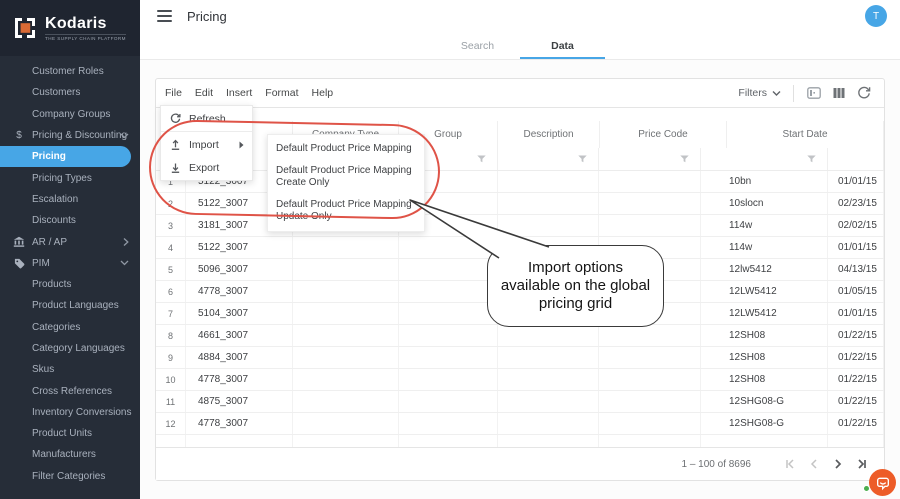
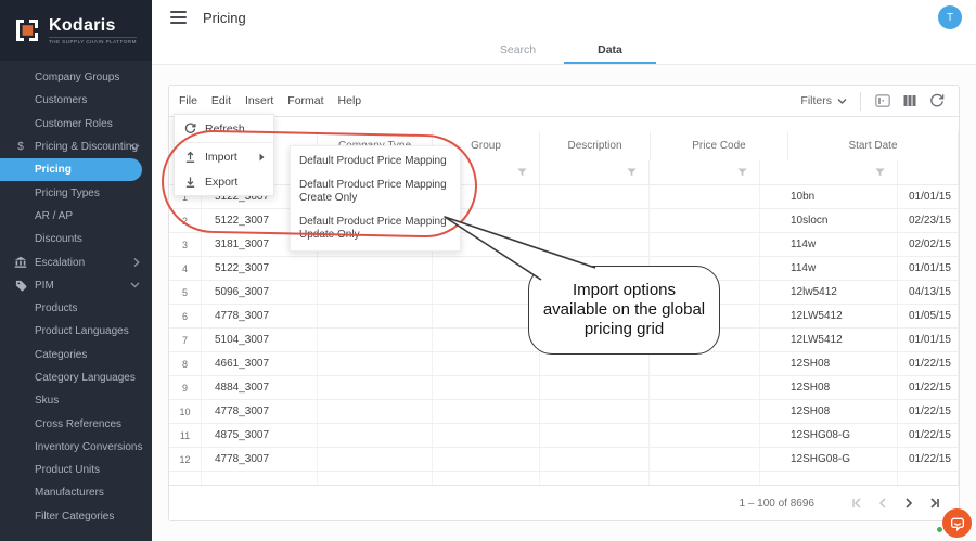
  Kodaris
- Customer Roles
+ Company Groups
  Customers
- Company Groups
+ Customer Roles
  $
  Pricing & Discounting
  Pricing
  Pricing Types
- Escalation
+ AR / AP
  Discounts
- AR / AP
+ Escalation
  PIM
  Products
  Product Languages
  Categories
  Category Languages
  Skus
  Cross References
  Inventory Conversions
  Product Units
  Manufacturers
  Filter Categories
  Pricing
  T
  Search
  Data
  File
  Edit
  Insert
  Format
  Help
  Filters
  Group
  Description
  Price Code
  Start Date
  1
  5122_3007
  10bn
  01/01/15
  2
  5122_3007
  10slocn
  02/23/15
  3
  3181_3007
  114w
  02/02/15
  4
  5122_3007
  114w
  01/01/15
  5
  5096_3007
  12lw5412
  04/13/15
  6
  4778_3007
  12LW5412
  01/05/15
  7
  5104_3007
  12LW5412
  01/01/15
  8
  4661_3007
  12SH08
  01/22/15
  9
  4884_3007
  12SH08
  01/22/15
  10
  4778_3007
  12SH08
  01/22/15
  11
  4875_3007
  12SHG08-G
  01/22/15
  12
  4778_3007
  12SHG08-G
  01/22/15
  1 – 100 of 8696
  Refresh
  Import
  Export
  Default Product Price Mapping
  Default Product Price Mapping Create Only
  Default Product Price Mapping Update Only
  Import options available on the global pricing grid
